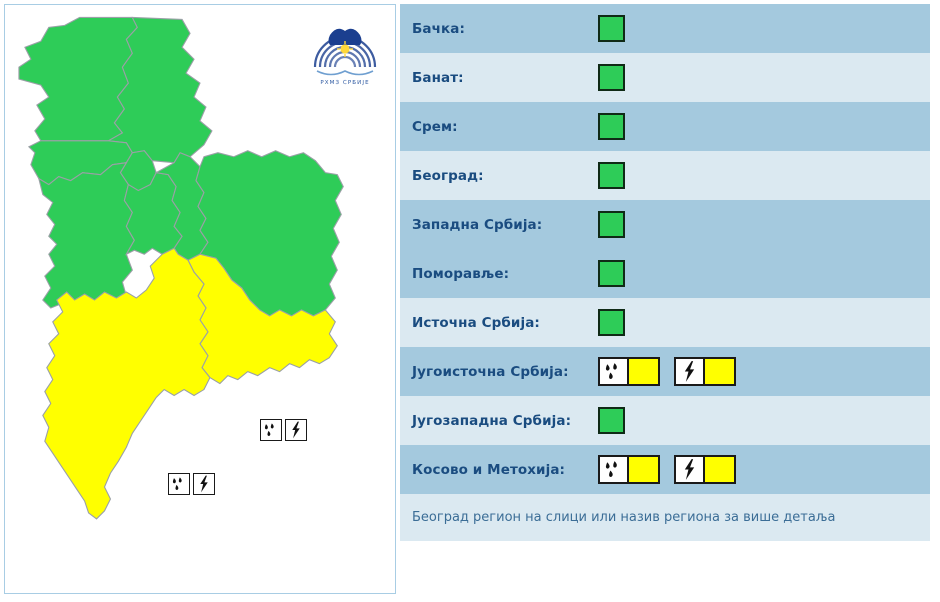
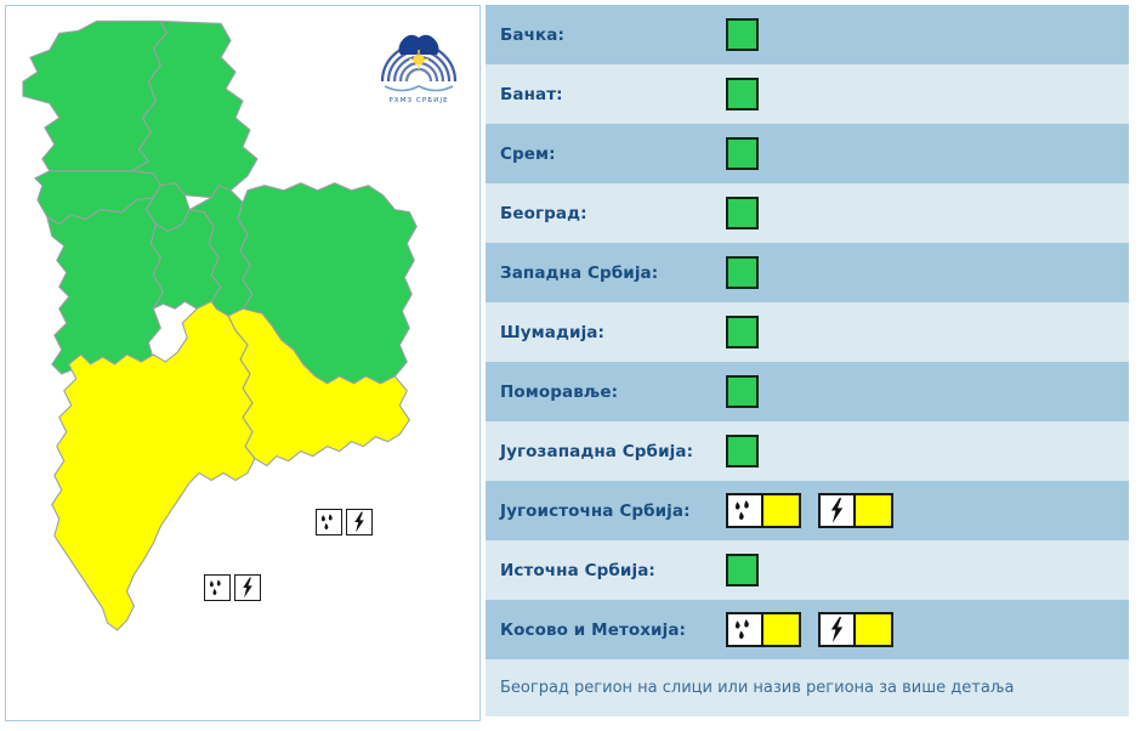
  Бачка:
  Банат:
  Срем:
  Београд:
  Западна Србија:
+ Шумадија:
  Поморавље:
- Источна Србија:
+ Југозападна Србија:
  Југоисточна Србија:
- Југозападна Србија:
+ Источна Србија:
  Косово и Метохија:
  Београд регион на слици или назив региона за више детаља
